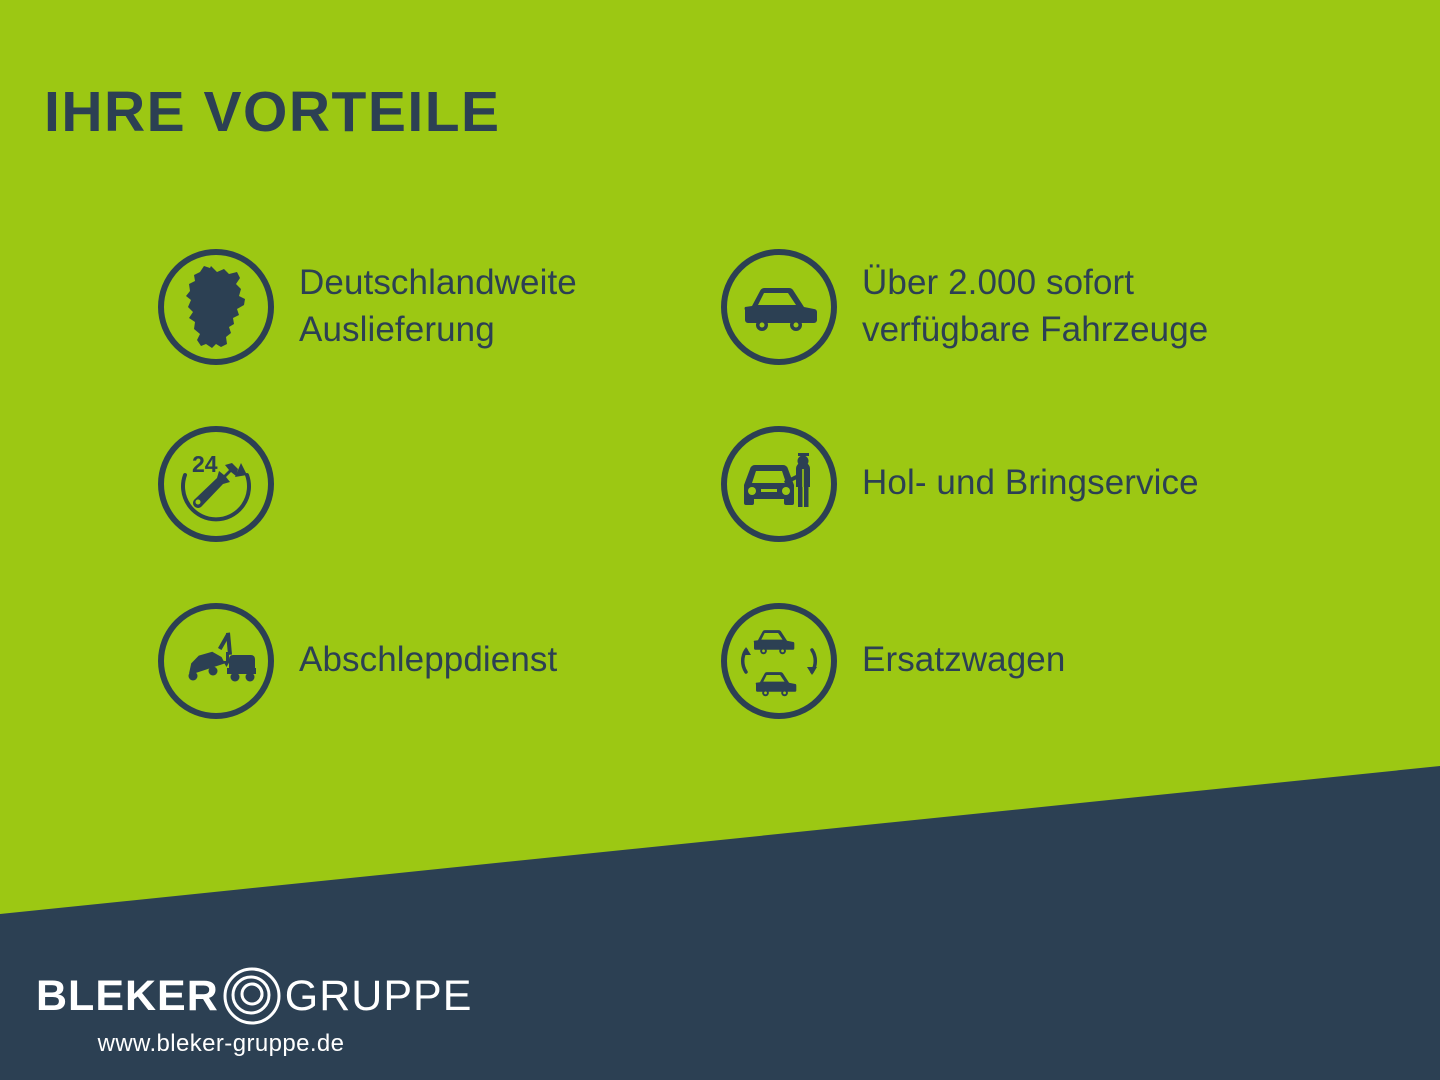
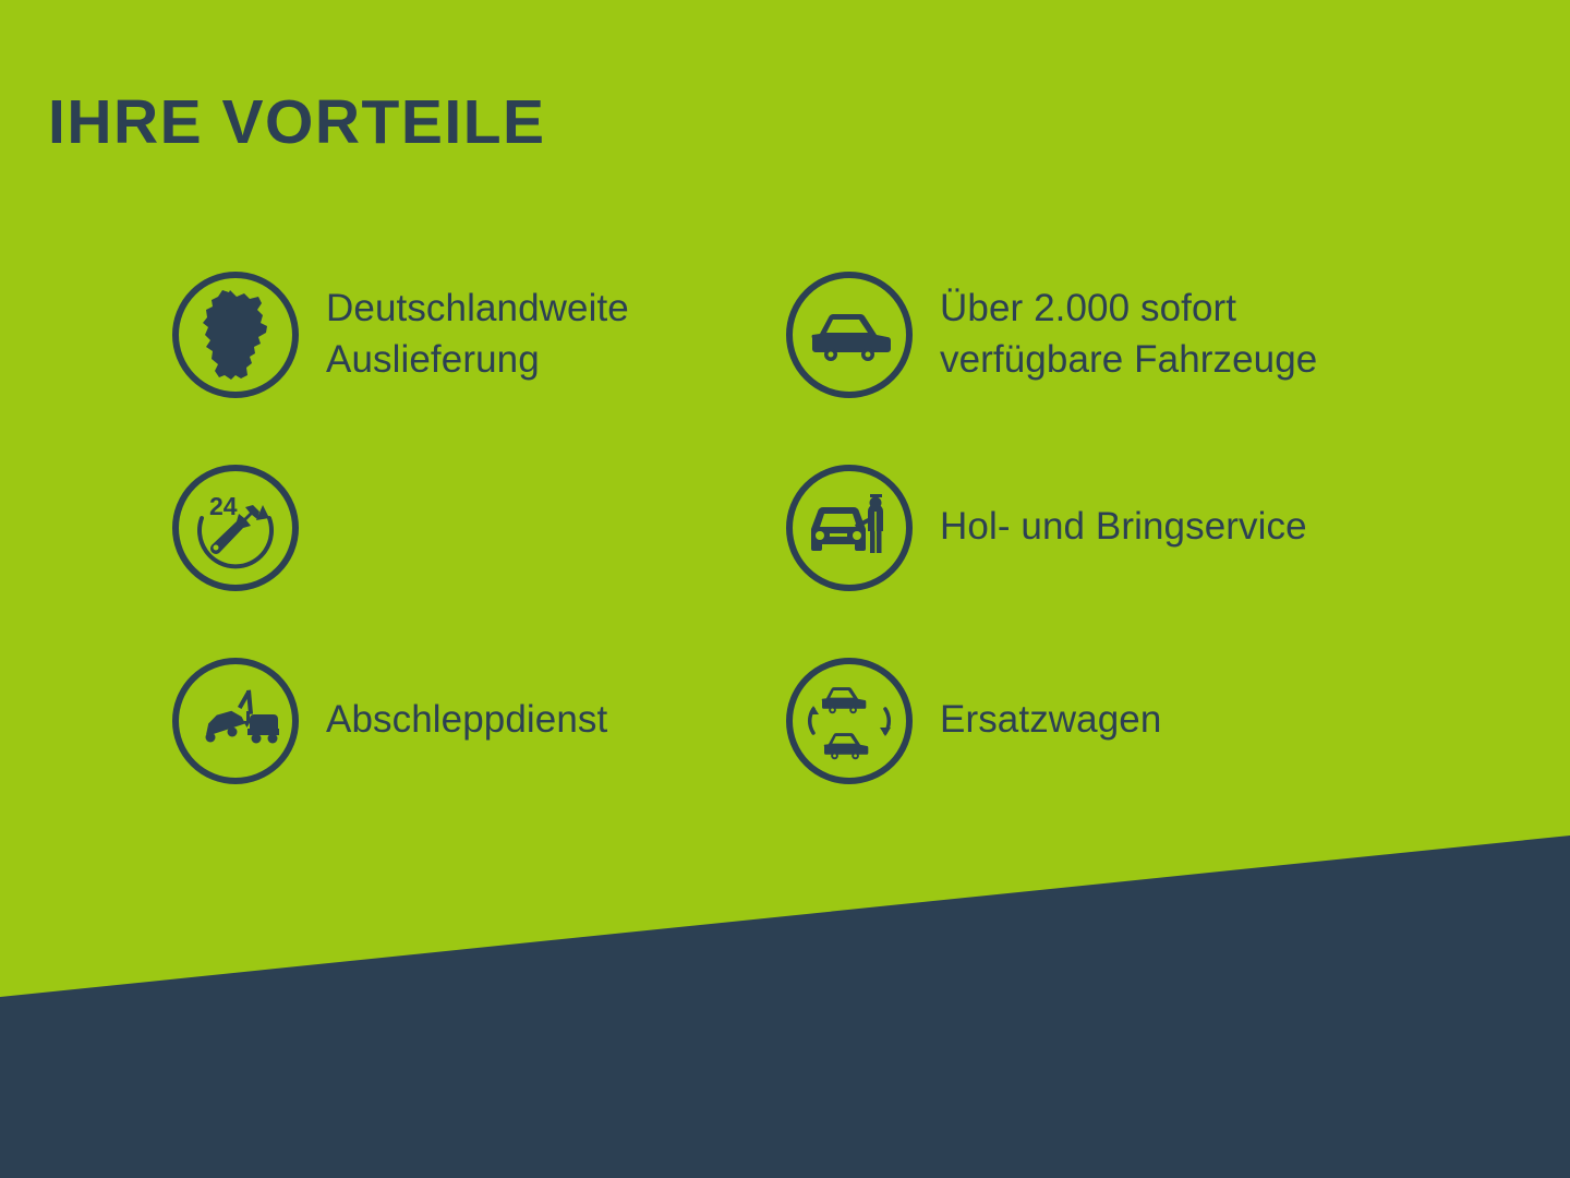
  IHRE VORTEILE
  Deutschlandweite
  Auslieferung
  24
  Abschleppdienst
  Über 2.000 sofort
  verfügbare Fahrzeuge
  Hol- und Bringservice
  Ersatzwagen
- BLEKER
- GRUPPE
- www.bleker-gruppe.de
